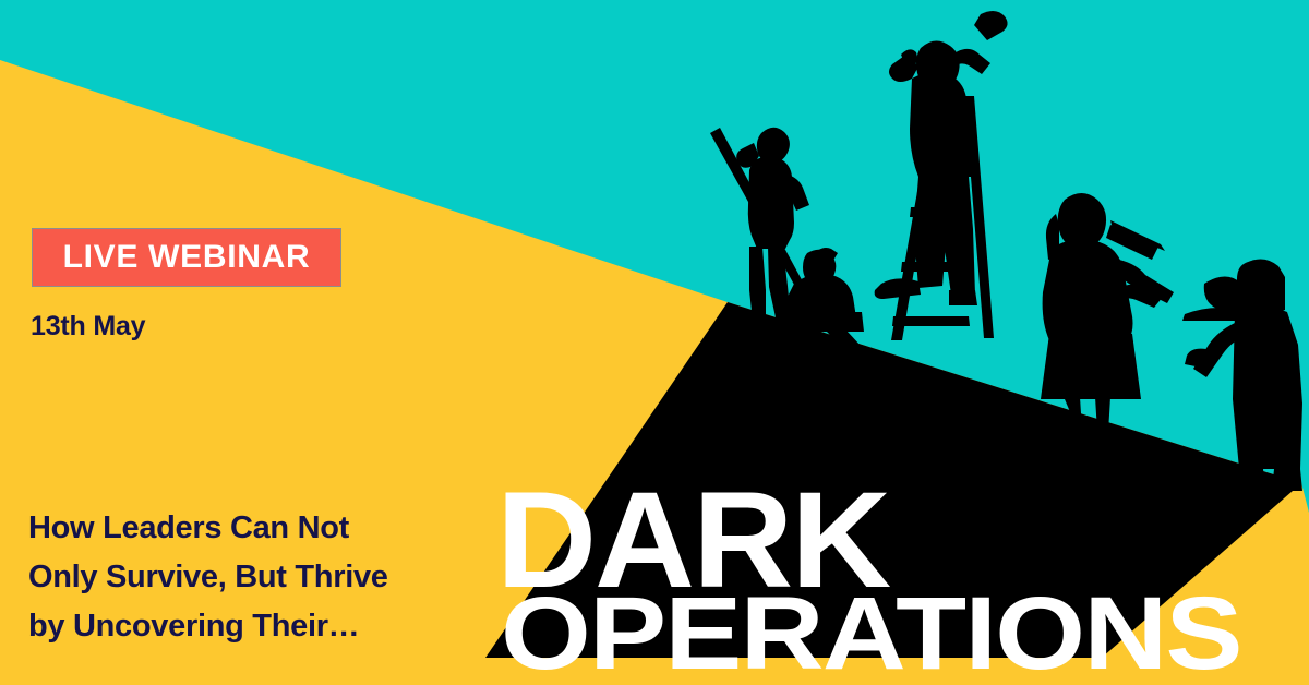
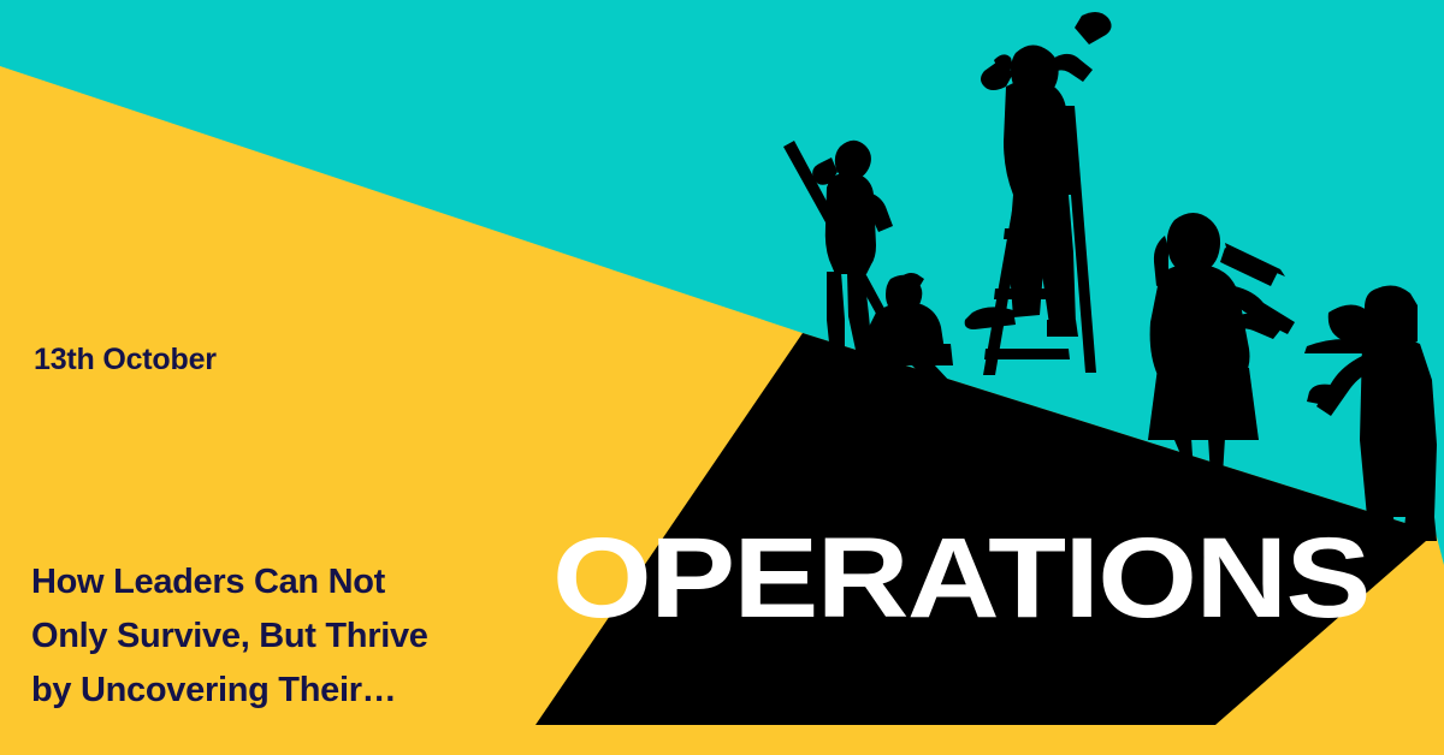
- LIVE WEBINAR
- 13th May
+ 13th October
  How Leaders Can Not
  Only Survive, But Thrive
  by Uncovering Their…
- DARK
  OPERATIONS
